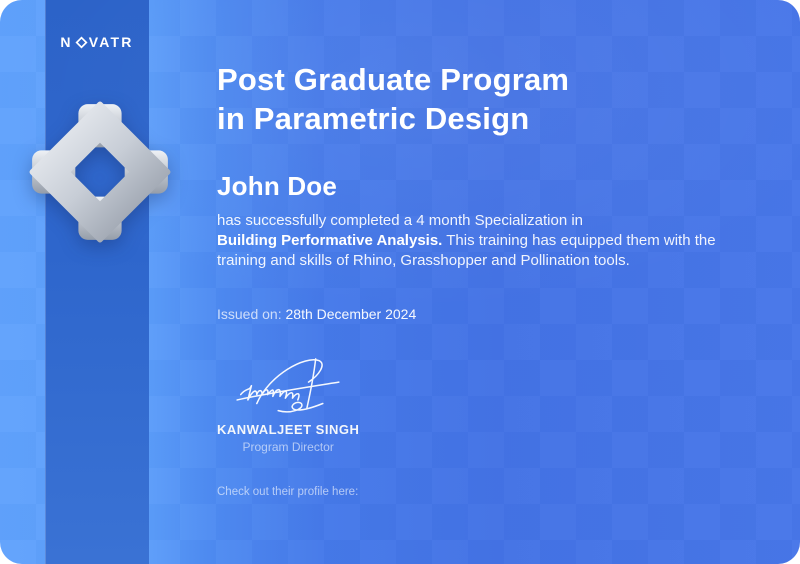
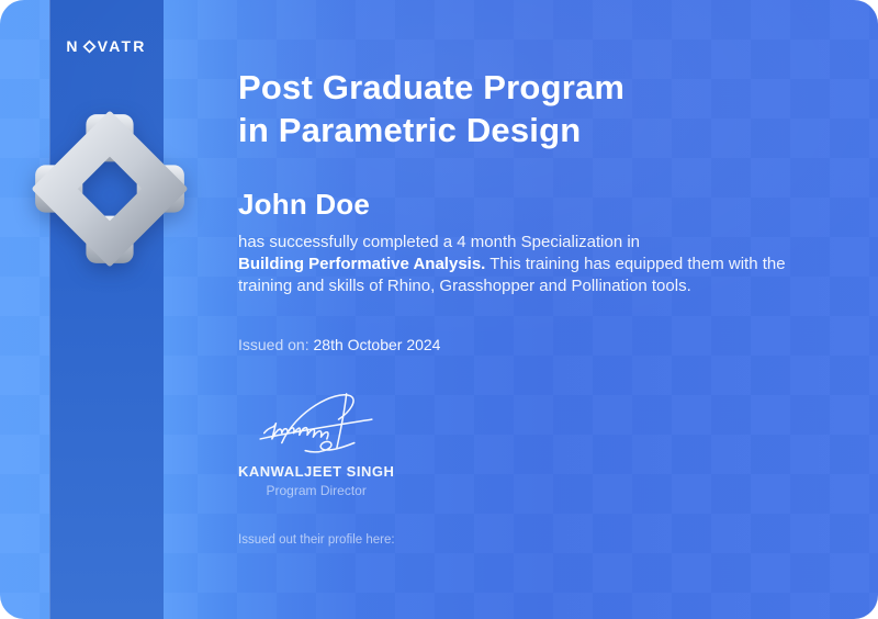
  Post Graduate Program
  in Parametric Design
  John Doe
  has successfully completed a 4 month Specialization in
  Building Performative Analysis. This training has equipped them with the training and skills of Rhino, Grasshopper and Pollination tools.
- Issued on: 28th December 2024
+ Issued on: 28th October 2024
  KANWALJEET SINGH
  Program Director
- Check out their profile here:
+ Issued out their profile here:
